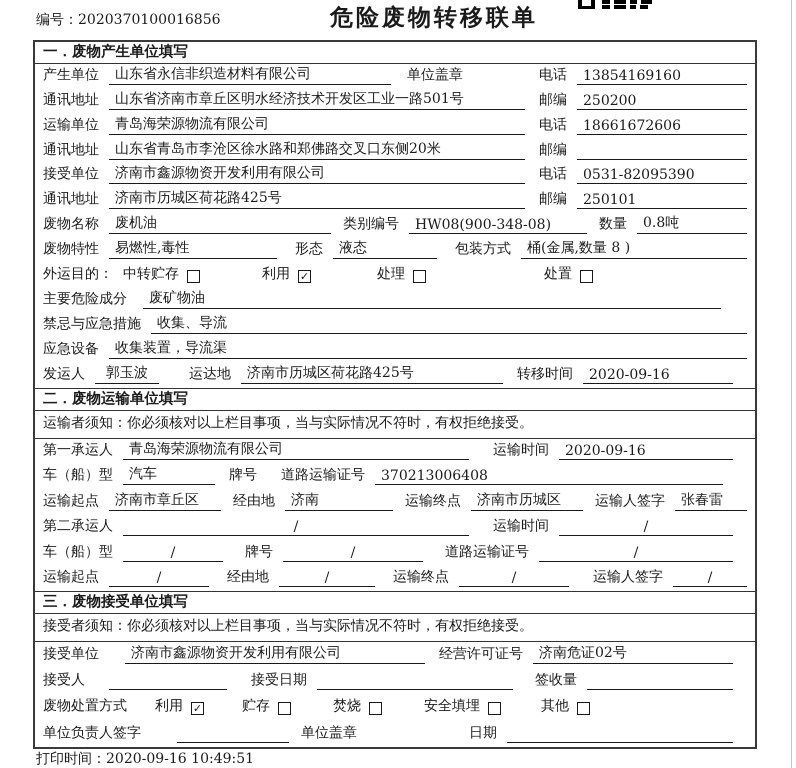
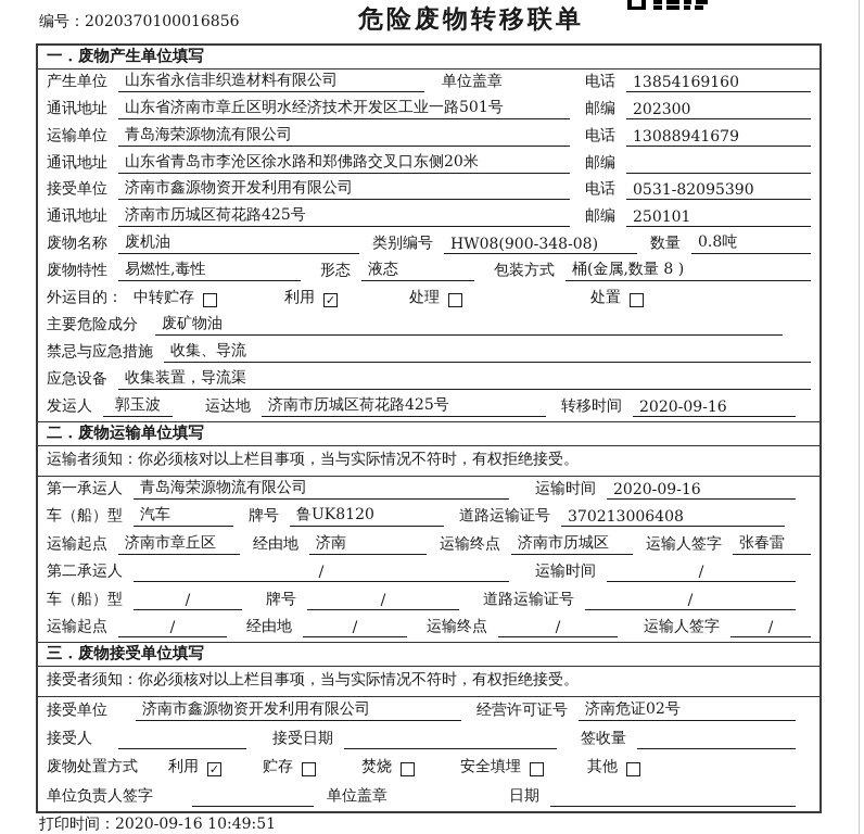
  编号：2020370100016856
  危险废物转移联单
  一．废物产生单位填写
  产生单位
  山东省永信非织造材料有限公司
  单位盖章
  电话
  13854169160
  通讯地址
  山东省济南市章丘区明水经济技术开发区工业一路501号
  邮编
- 250200
+ 202300
  运输单位
  青岛海荣源物流有限公司
  电话
- 18661672606
+ 13088941679
  通讯地址
  山东省青岛市李沧区徐水路和郑佛路交叉口东侧20米
  邮编
  接受单位
  济南市鑫源物资开发利用有限公司
  电话
  0531-82095390
  通讯地址
  济南市历城区荷花路425号
  邮编
  250101
  废物名称
  废机油
  类别编号
  HW08(900-348-08)
  数量
  0.8吨
  废物特性
  易燃性,毒性
  形态
  液态
  包装方式
  桶(金属,数量 8 )
  外运目的：
  中转贮存
  利用
  ✓
  处理
  处置
  主要危险成分
  废矿物油
  禁忌与应急措施
  收集、导流
  应急设备
  收集装置，导流渠
  发运人
  郭玉波
  运达地
  济南市历城区荷花路425号
  转移时间
  2020-09-16
  二．废物运输单位填写
  运输者须知：你必须核对以上栏目事项，当与实际情况不符时，有权拒绝接受。
  第一承运人
  青岛海荣源物流有限公司
  运输时间
  2020-09-16
  车（船）型
  汽车
  牌号
+ 鲁UK8120
  道路运输证号
  370213006408
  运输起点
  济南市章丘区
  经由地
  济南
  运输终点
  济南市历城区
  运输人签字
  张春雷
  第二承运人
  /
  运输时间
  /
  车（船）型
  /
  牌号
  /
  道路运输证号
  /
  运输起点
  /
  经由地
  /
  运输终点
  /
  运输人签字
  /
  三．废物接受单位填写
  接受者须知：你必须核对以上栏目事项，当与实际情况不符时，有权拒绝接受。
  接受单位
  济南市鑫源物资开发利用有限公司
  经营许可证号
  济南危证02号
  接受人
  接受日期
  签收量
  废物处置方式
  利用
  ✓
  贮存
  焚烧
  安全填埋
  其他
  单位负责人签字
  单位盖章
  日期
  打印时间：2020-09-16 10:49:51
